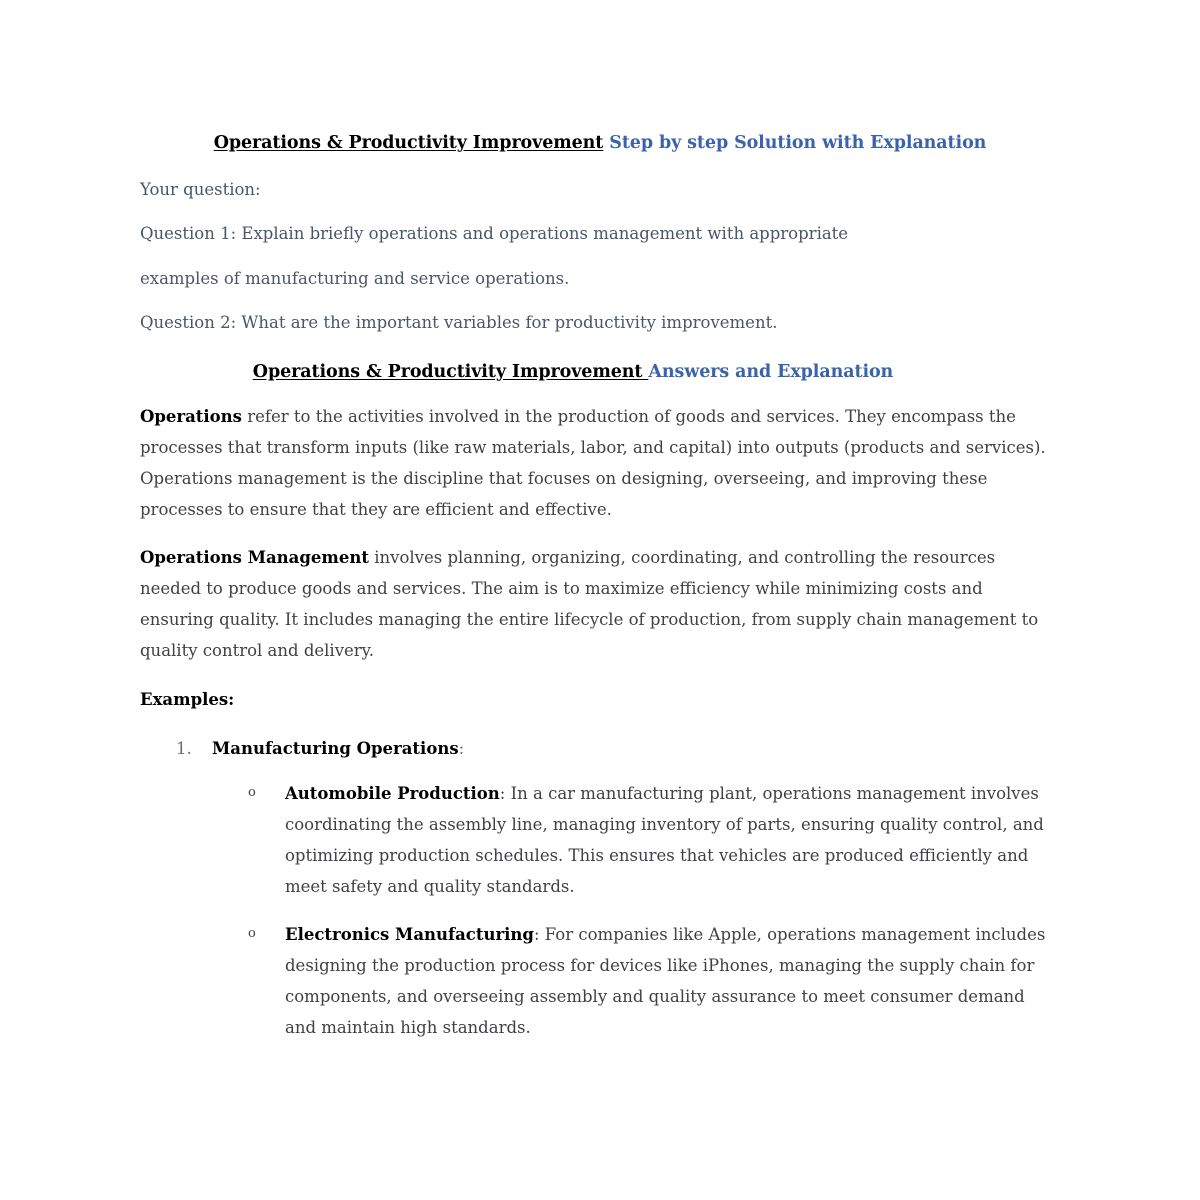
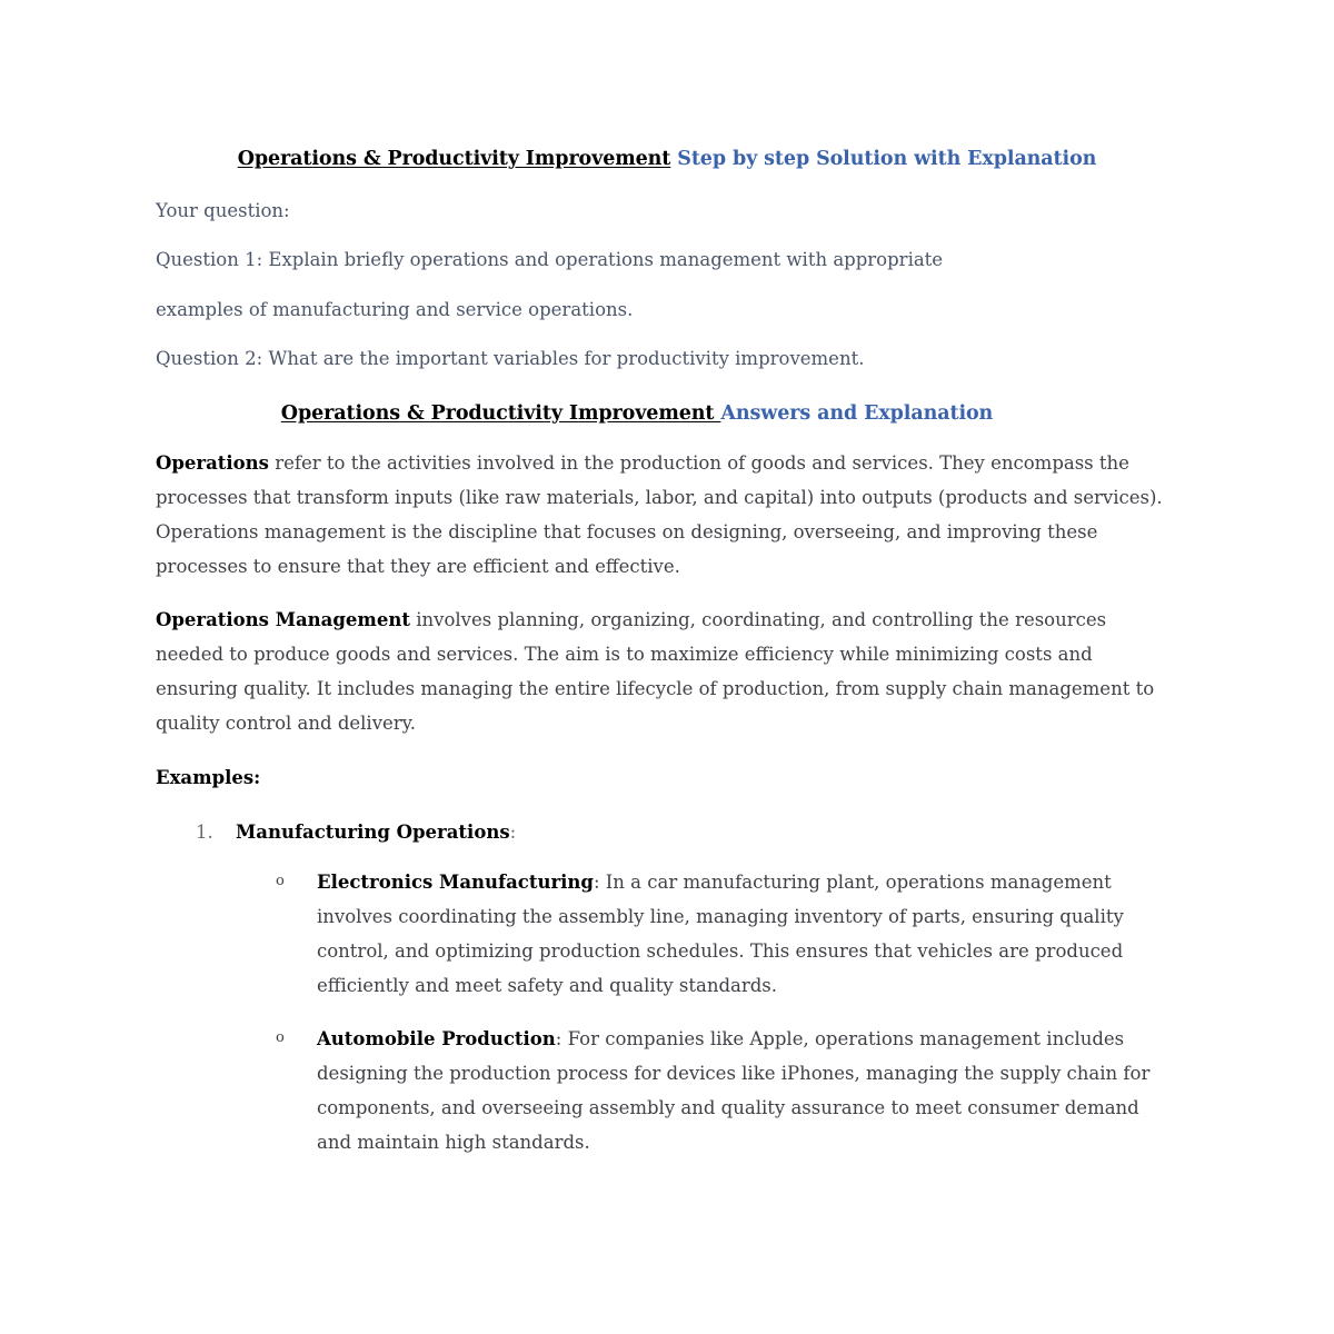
  Operations & Productivity Improvement Step by step Solution with Explanation
  Your question:
  Question 1: Explain briefly operations and operations management with appropriate
  examples of manufacturing and service operations.
  Question 2: What are the important variables for productivity improvement.
  Operations & Productivity Improvement Answers and Explanation
  Operations refer to the activities involved in the production of goods and services. They encompass the processes that transform inputs (like raw materials, labor, and capital) into outputs (products and services). Operations management is the discipline that focuses on designing, overseeing, and improving these processes to ensure that they are efficient and effective.
  Operations Management involves planning, organizing, coordinating, and controlling the resources needed to produce goods and services. The aim is to maximize efficiency while minimizing costs and ensuring quality. It includes managing the entire lifecycle of production, from supply chain management to quality control and delivery.
  Examples:
  1.
  Manufacturing Operations:
  o
- Automobile Production: In a car manufacturing plant, operations management involves coordinating the assembly line, managing inventory of parts, ensuring quality control, and optimizing production schedules. This ensures that vehicles are produced efficiently and meet safety and quality standards.
+ Electronics Manufacturing: In a car manufacturing plant, operations management involves coordinating the assembly line, managing inventory of parts, ensuring quality control, and optimizing production schedules. This ensures that vehicles are produced efficiently and meet safety and quality standards.
  o
- Electronics Manufacturing: For companies like Apple, operations management includes designing the production process for devices like iPhones, managing the supply chain for components, and overseeing assembly and quality assurance to meet consumer demand and maintain high standards.
+ Automobile Production: For companies like Apple, operations management includes designing the production process for devices like iPhones, managing the supply chain for components, and overseeing assembly and quality assurance to meet consumer demand and maintain high standards.
